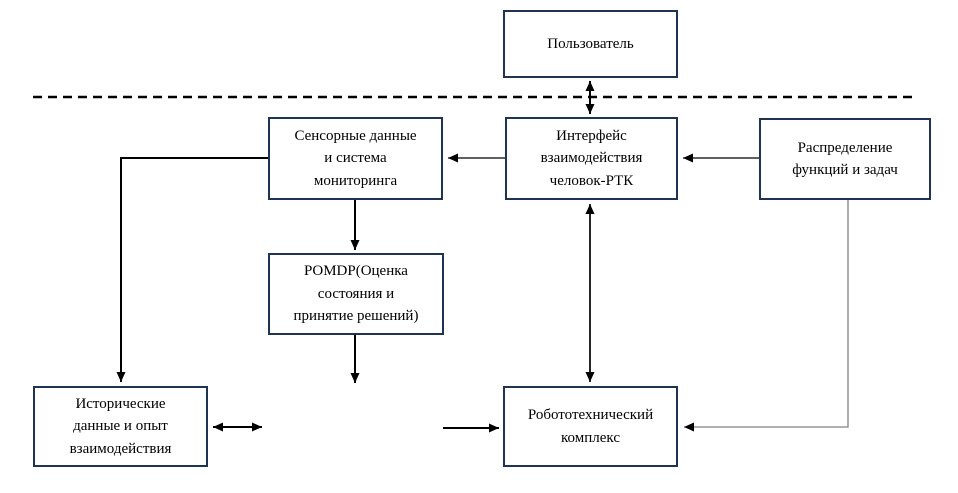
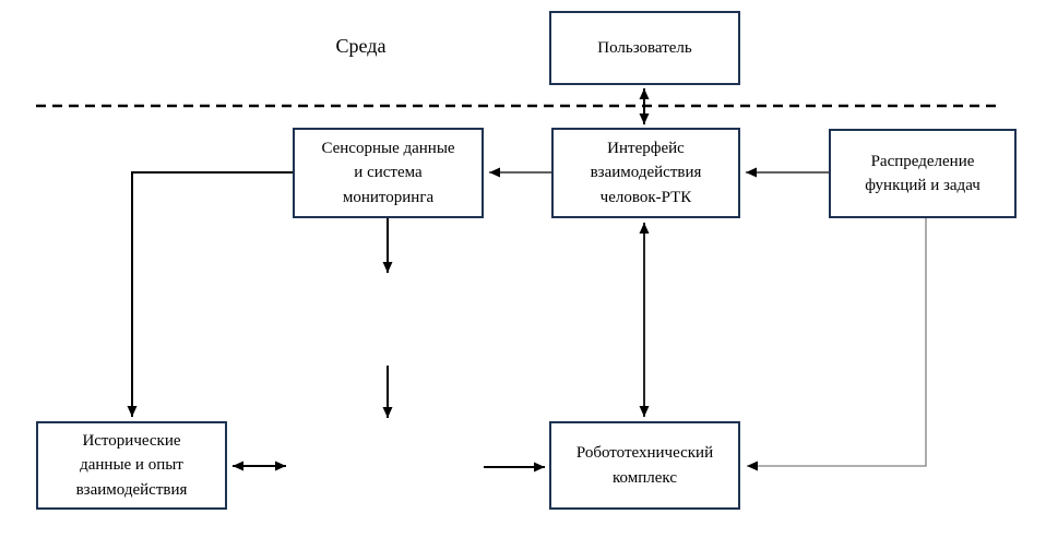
+ Среда
  Пользователь
  Сенсорные данные
  и система
  мониторинга
  Интерфейс
  взаимодействия
  человок-РТК
  Распределение
  функций и задач
- POMDP(Оценка
- состояния и
- принятие решений)
  Исторические
  данные и опыт
  взаимодействия
  Робототехнический
  комплекс
